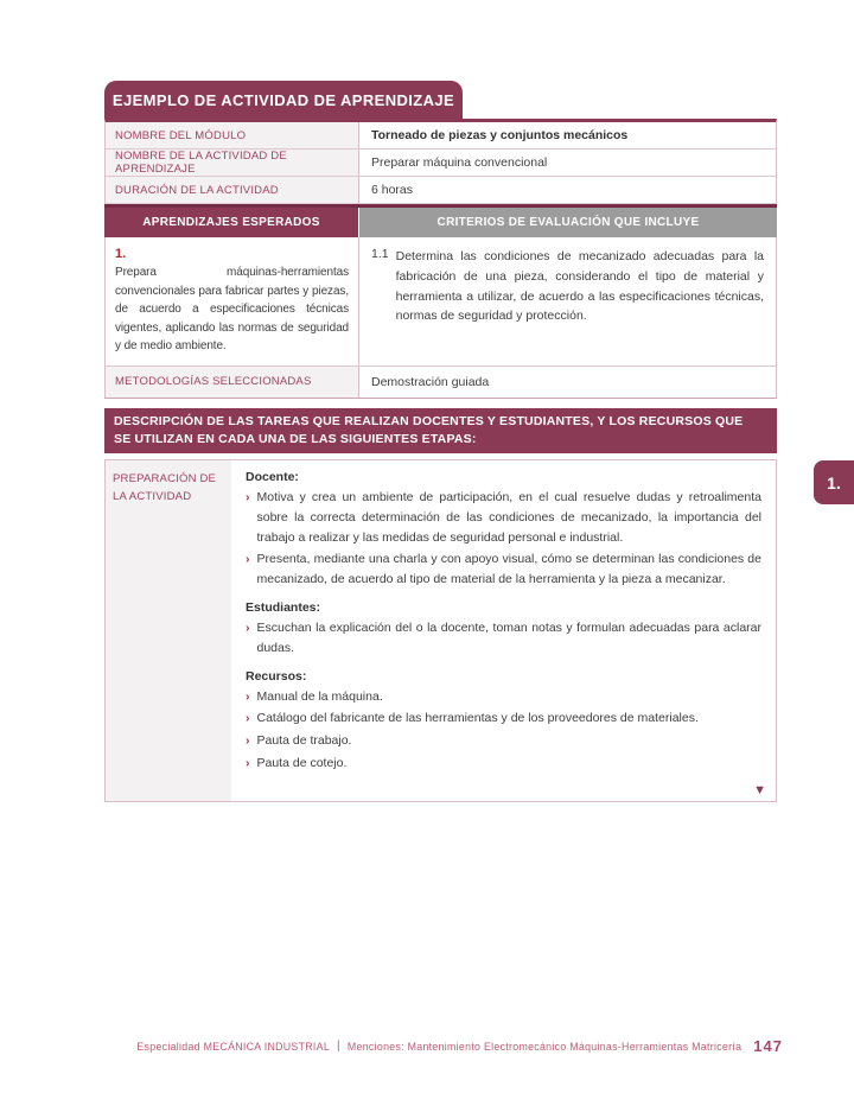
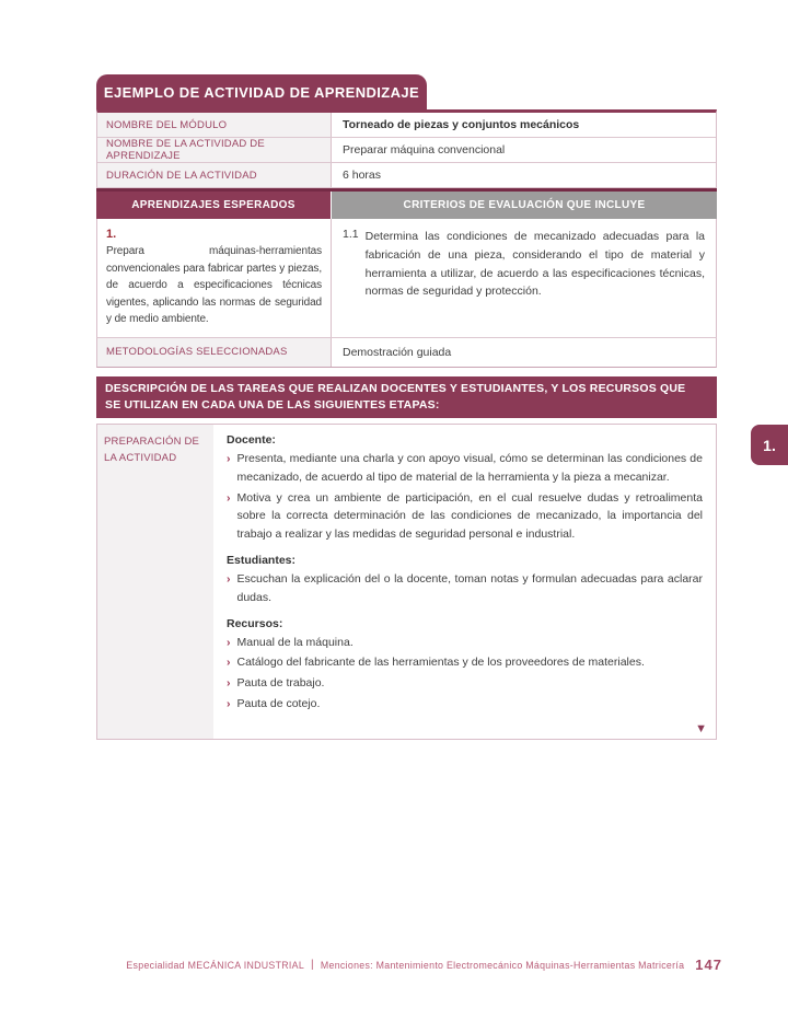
  EJEMPLO DE ACTIVIDAD DE APRENDIZAJE
  NOMBRE DEL MÓDULO
  Torneado de piezas y conjuntos mecánicos
  NOMBRE DE LA ACTIVIDAD DE APRENDIZAJE
  Preparar máquina convencional
  DURACIÓN DE LA ACTIVIDAD
  6 horas
  APRENDIZAJES ESPERADOS
  CRITERIOS DE EVALUACIÓN QUE INCLUYE
  1.
  Prepara máquinas-herramientas convencionales para fabricar partes y piezas, de acuerdo a especificaciones técnicas vigentes, aplicando las normas de seguridad y de medio ambiente.
  1.1
  Determina las condiciones de mecanizado adecuadas para la fabricación de una pieza, considerando el tipo de material y herramienta a utilizar, de acuerdo a las especificaciones técnicas, normas de seguridad y protección.
  METODOLOGÍAS SELECCIONADAS
  Demostración guiada
  DESCRIPCIÓN DE LAS TAREAS QUE REALIZAN DOCENTES Y ESTUDIANTES, Y LOS RECURSOS QUE SE UTILIZAN EN CADA UNA DE LAS SIGUIENTES ETAPAS:
  PREPARACIÓN DE LA ACTIVIDAD
  Docente:
  ›
- Motiva y crea un ambiente de participación, en el cual resuelve dudas y retroalimenta sobre la correcta determinación de las condiciones de mecanizado, la importancia del trabajo a realizar y las medidas de seguridad personal e industrial.
+ Presenta, mediante una charla y con apoyo visual, cómo se determinan las condiciones de mecanizado, de acuerdo al tipo de material de la herramienta y la pieza a mecanizar.
  ›
- Presenta, mediante una charla y con apoyo visual, cómo se determinan las condiciones de mecanizado, de acuerdo al tipo de material de la herramienta y la pieza a mecanizar.
+ Motiva y crea un ambiente de participación, en el cual resuelve dudas y retroalimenta sobre la correcta determinación de las condiciones de mecanizado, la importancia del trabajo a realizar y las medidas de seguridad personal e industrial.
  Estudiantes:
  ›
  Escuchan la explicación del o la docente, toman notas y formulan adecuadas para aclarar dudas.
  Recursos:
  ›
  Manual de la máquina.
  ›
  Catálogo del fabricante de las herramientas y de los proveedores de materiales.
  ›
  Pauta de trabajo.
  ›
  Pauta de cotejo.
  ▼
  1.
  Especialidad MECÁNICA INDUSTRIAL
  |
  Menciones: Mantenimiento Electromecánico Máquinas-Herramientas Matricería
  147
